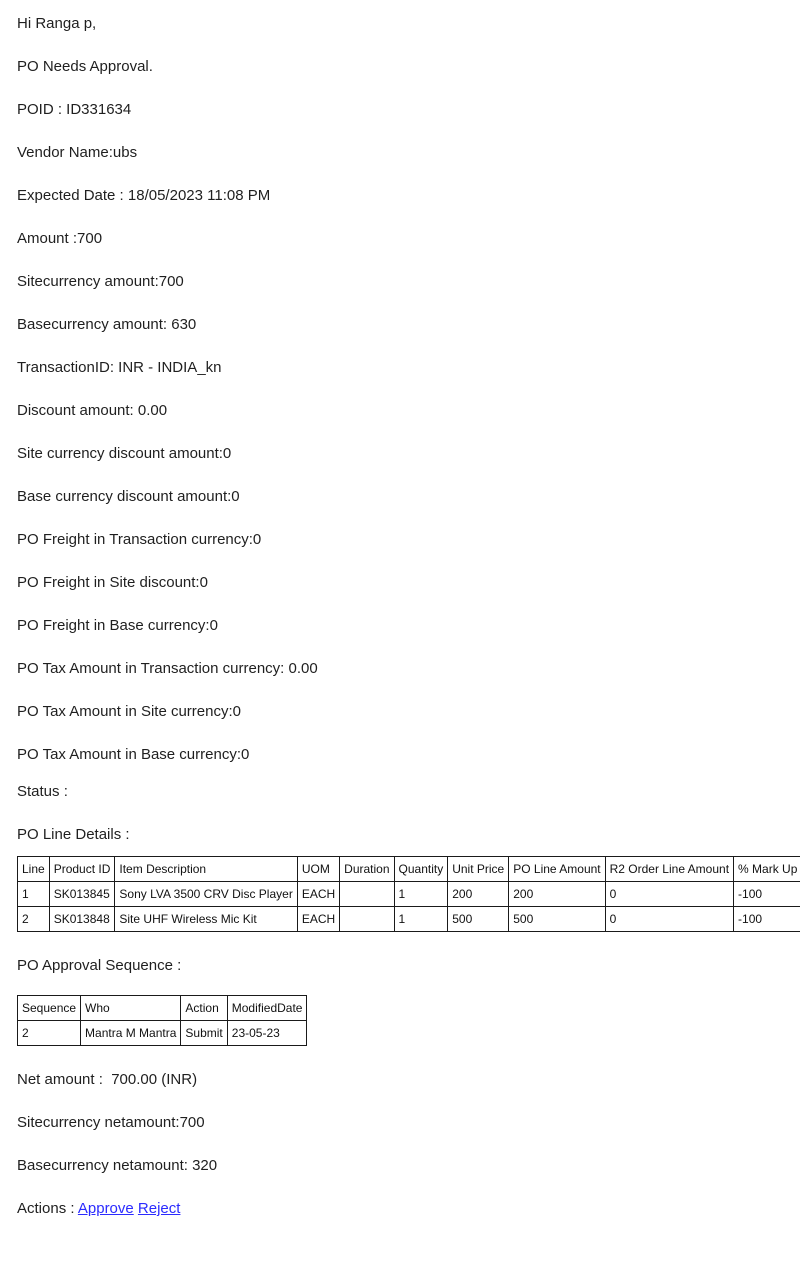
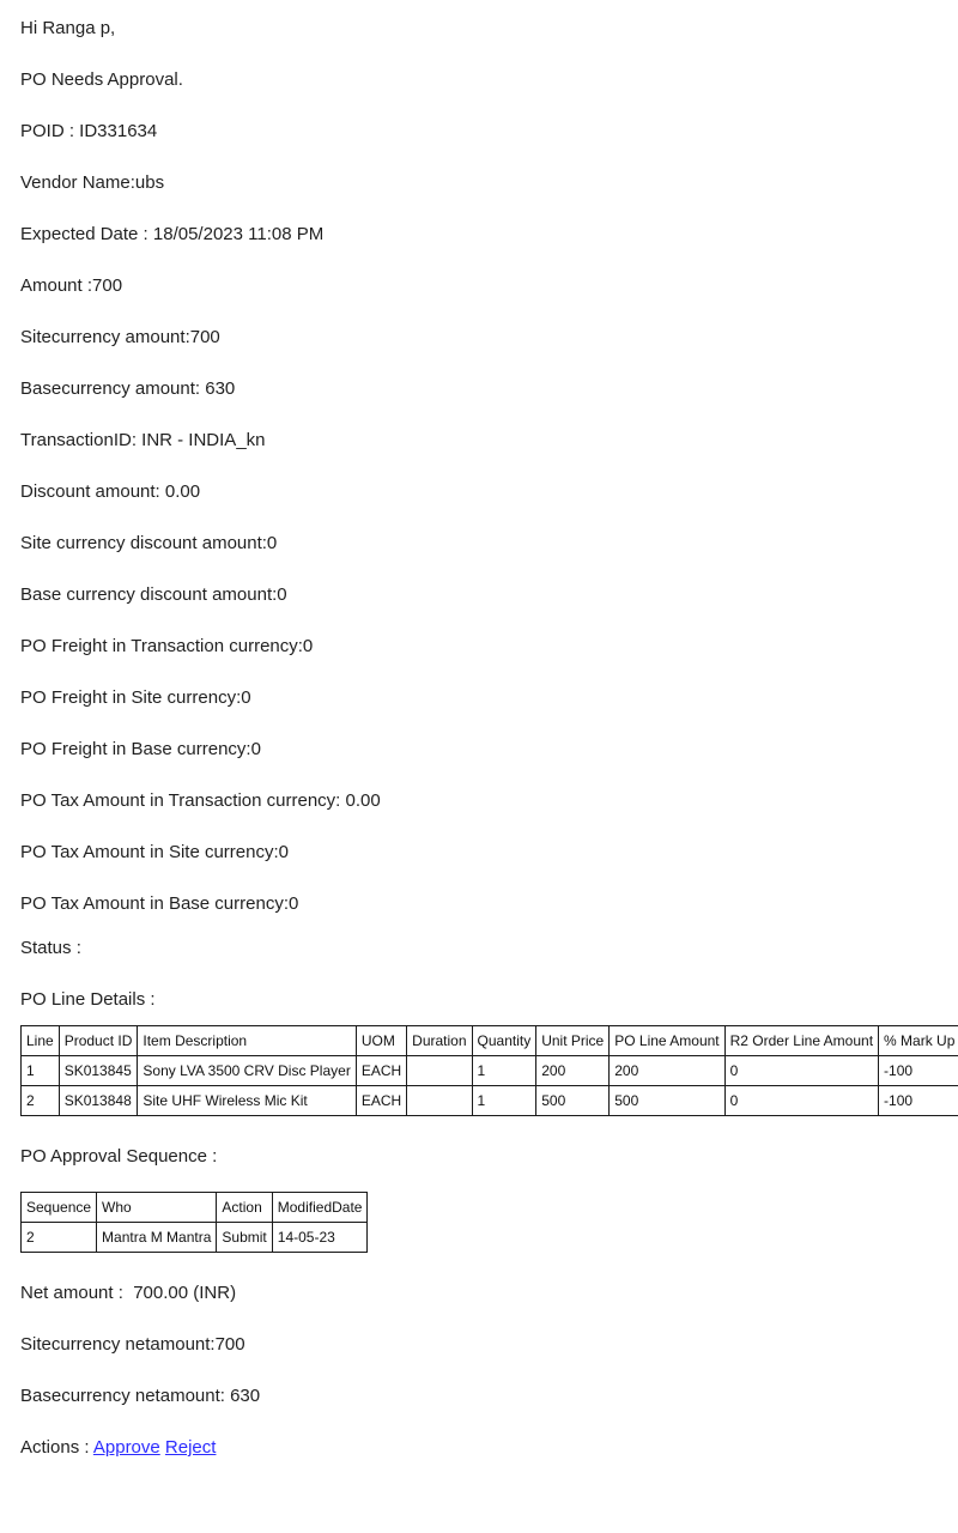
  Hi Ranga p,
  PO Needs Approval.
  POID : ID331634
  Vendor Name:ubs
  Expected Date : 18/05/2023 11:08 PM
  Amount :700
  Sitecurrency amount:700
  Basecurrency amount: 630
  TransactionID: INR - INDIA_kn
  Discount amount: 0.00
  Site currency discount amount:0
  Base currency discount amount:0
  PO Freight in Transaction currency:0
- PO Freight in Site discount:0
+ PO Freight in Site currency:0
  PO Freight in Base currency:0
  PO Tax Amount in Transaction currency: 0.00
  PO Tax Amount in Site currency:0
  PO Tax Amount in Base currency:0
  Status :
  PO Line Details :
  Line	Product ID	Item Description	UOM	Duration	Quantity	Unit Price	PO Line Amount	R2 Order Line Amount	% Mark Up
  1	SK013845	Sony LVA 3500 CRV Disc Player	EACH		1	200	200	0	-100
  2	SK013848	Site UHF Wireless Mic Kit	EACH		1	500	500	0	-100
  PO Approval Sequence :
  Sequence	Who	Action	ModifiedDate
- 2	Mantra M Mantra	Submit	23-05-23
+ 2	Mantra M Mantra	Submit	14-05-23
  Net amount : 700.00 (INR)
  Sitecurrency netamount:700
- Basecurrency netamount: 320
+ Basecurrency netamount: 630
  Actions : Approve Reject
